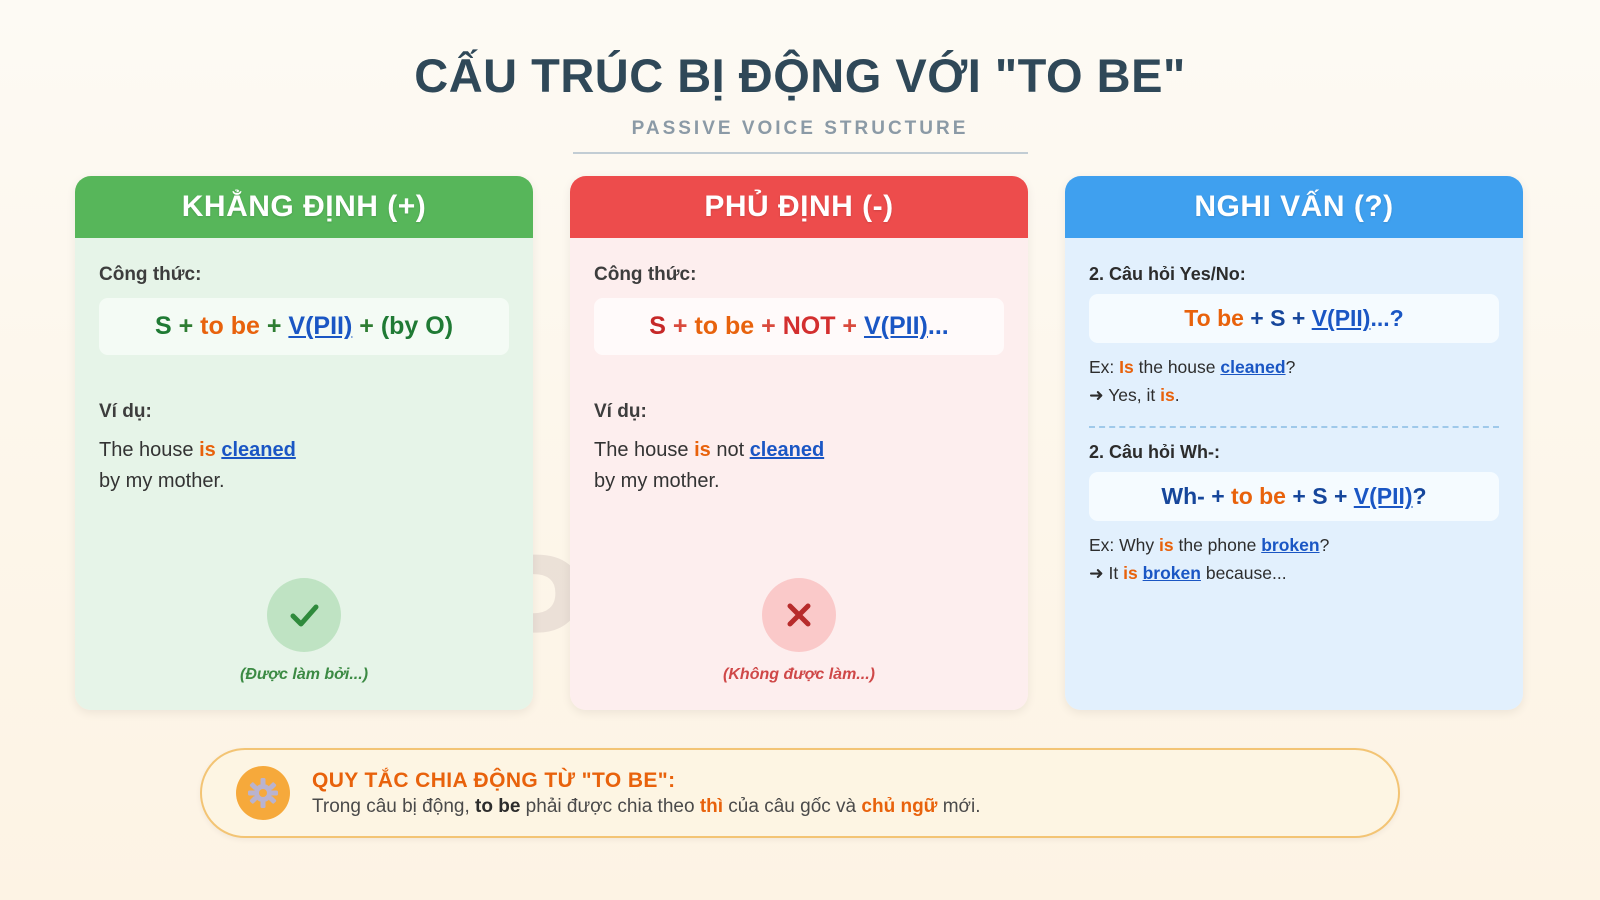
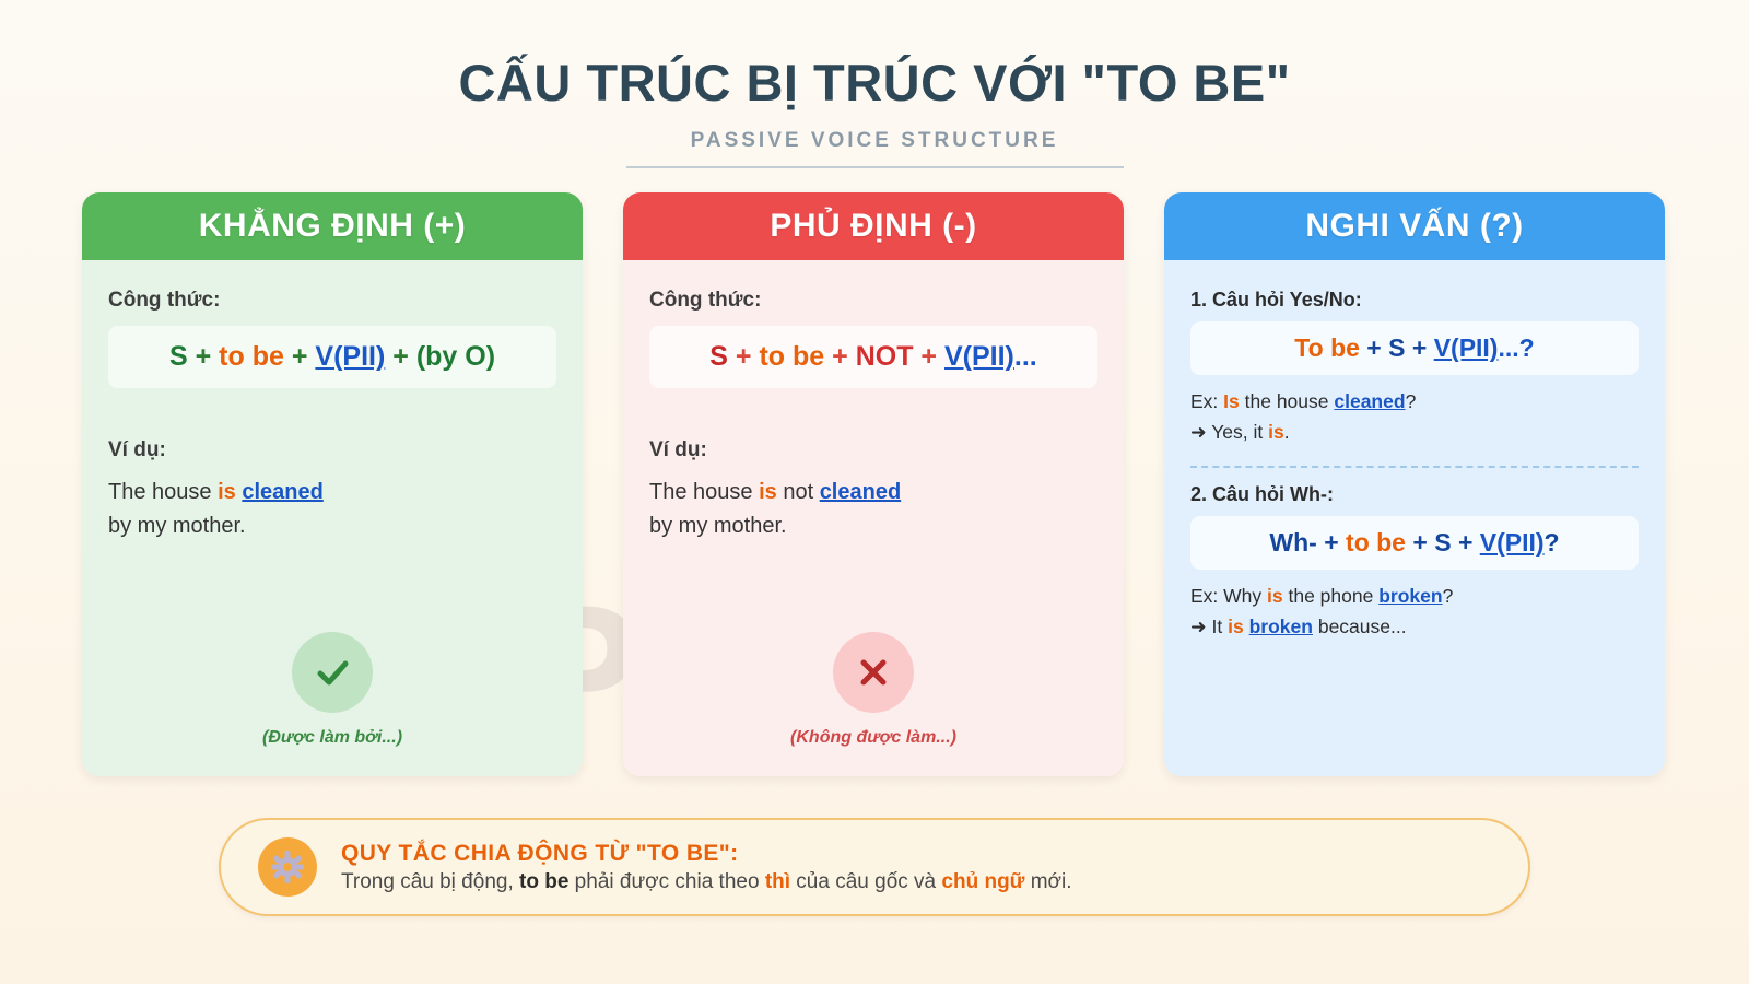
- CẤU TRÚC BỊ ĐỘNG VỚI "TO BE"
+ CẤU TRÚC BỊ TRÚC VỚI "TO BE"
  PASSIVE VOICE STRUCTURE
  KHẲNG ĐỊNH (+)
  Công thức:
  S + to be + V(PII) + (by O)
  Ví dụ:
  The house is cleaned
  by my mother.
  (Được làm bởi...)
  PHỦ ĐỊNH (-)
  Công thức:
  S + to be + NOT + V(PII)...
  Ví dụ:
  The house is not cleaned
  by my mother.
  (Không được làm...)
  NGHI VẤN (?)
- 2. Câu hỏi Yes/No:
+ 1. Câu hỏi Yes/No:
  To be + S + V(PII)...?
  Ex: Is the house cleaned?
  ➜ Yes, it is.
  2. Câu hỏi Wh-:
  Wh- + to be + S + V(PII)?
  Ex: Why is the phone broken?
  ➜ It is broken because...
  QUY TẮC CHIA ĐỘNG TỪ "TO BE":
  Trong câu bị động, to be phải được chia theo thì của câu gốc và chủ ngữ mới.
